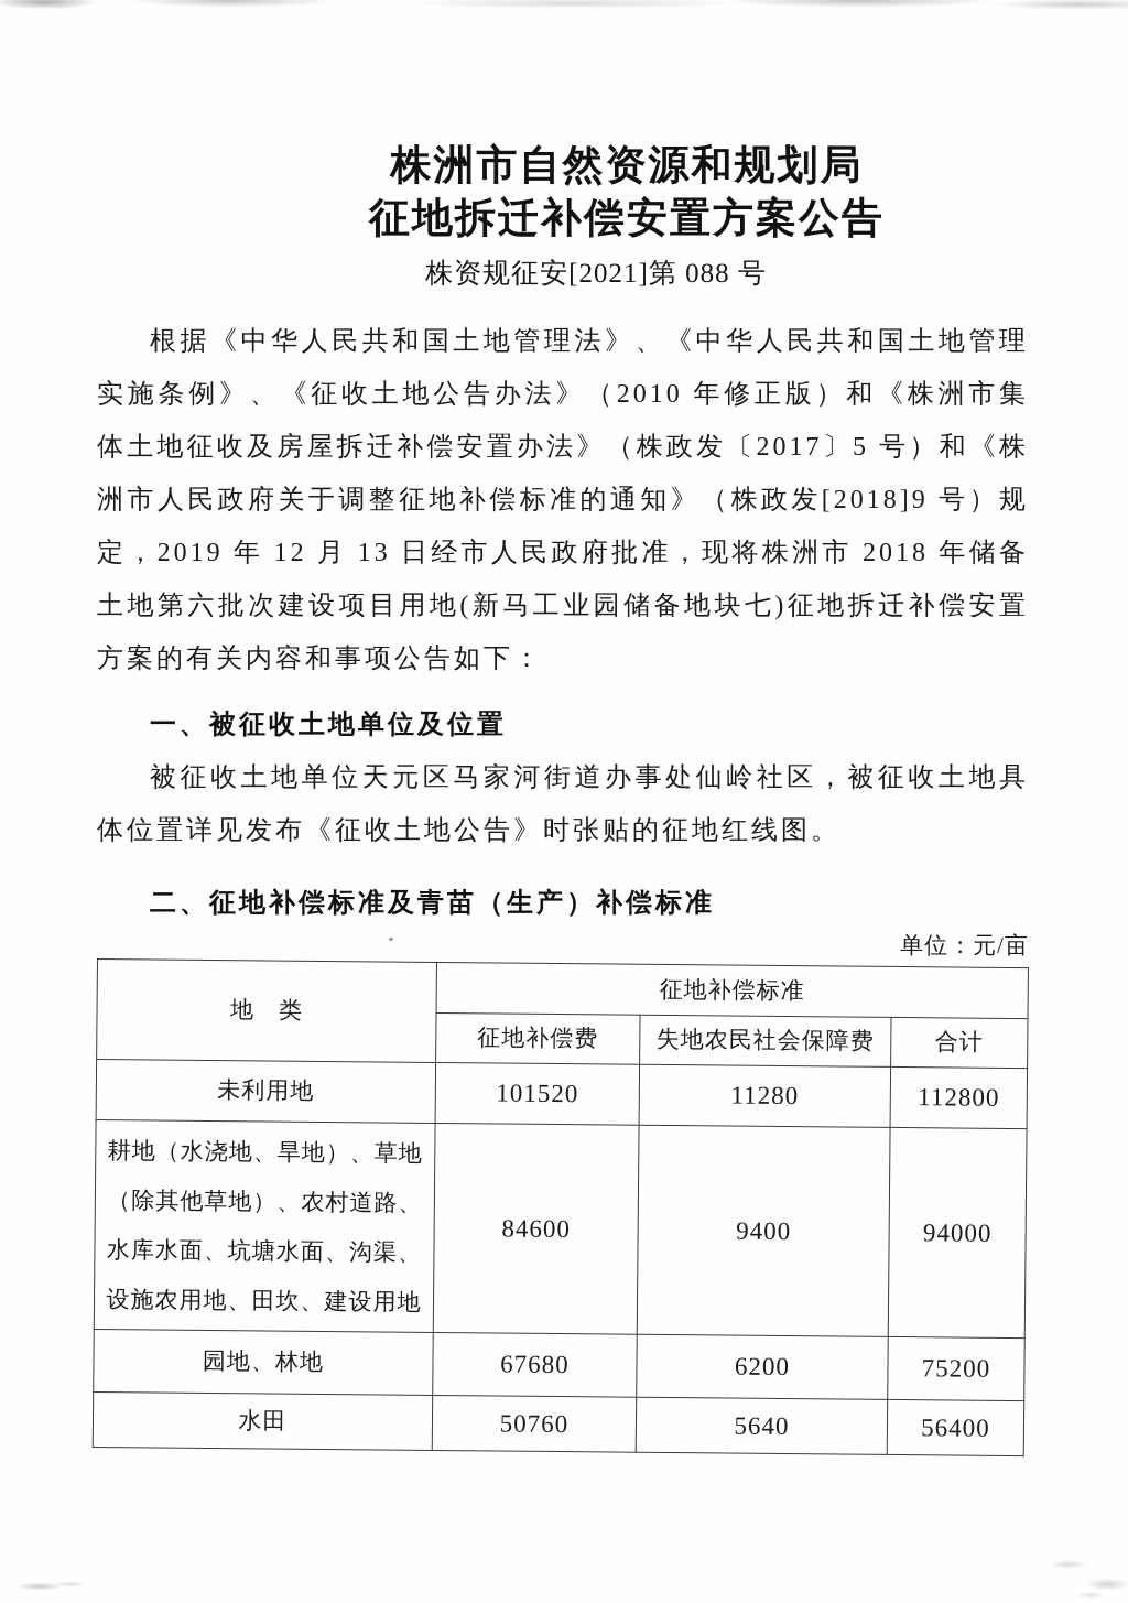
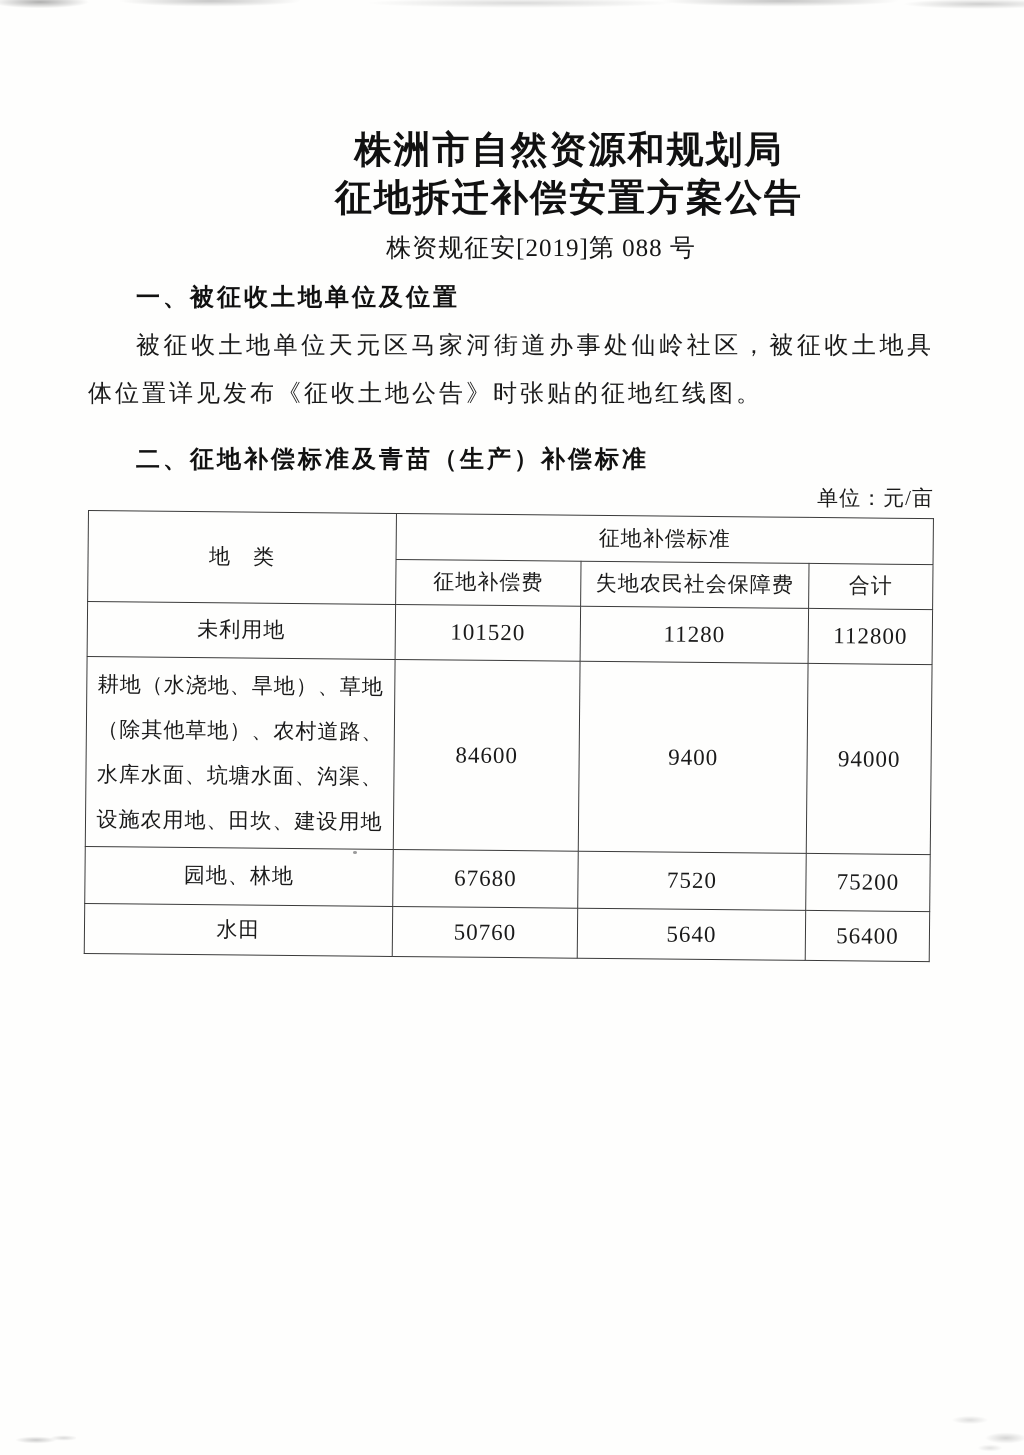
  株洲市自然资源和规划局
  征地拆迁补偿安置方案公告
- 株资规征安[2021]第 088 号
+ 株资规征安[2019]第 088 号
- 根据《中华人民共和国土地管理法》、《中华人民共和国土地管理实施条例》、《征收土地公告办法》（2010 年修正版）和《株洲市集体土地征收及房屋拆迁补偿安置办法》（株政发〔2017〕5 号）和《株洲市人民政府关于调整征地补偿标准的通知》（株政发[2018]9 号）规定，2019 年 12 月 13 日经市人民政府批准，现将株洲市 2018 年储备土地第六批次建设项目用地(新马工业园储备地块七)征地拆迁补偿安置方案的有关内容和事项公告如下：
  一、被征收土地单位及位置
  被征收土地单位天元区马家河街道办事处仙岭社区，被征收土地具体位置详见发布《征收土地公告》时张贴的征地红线图。
  二、征地补偿标准及青苗（生产）补偿标准
  单位：元/亩
  地 类	征地补偿标准
  征地补偿费	失地农民社会保障费	合计
  未利用地	101520	11280	112800
  耕地（水浇地、旱地）、草地（除其他草地）、农村道路、水库水面、坑塘水面、沟渠、设施农用地、田坎、建设用地	84600	9400	94000
- 园地、林地	67680	6200	75200
+ 园地、林地	67680	7520	75200
  水田	50760	5640	56400
